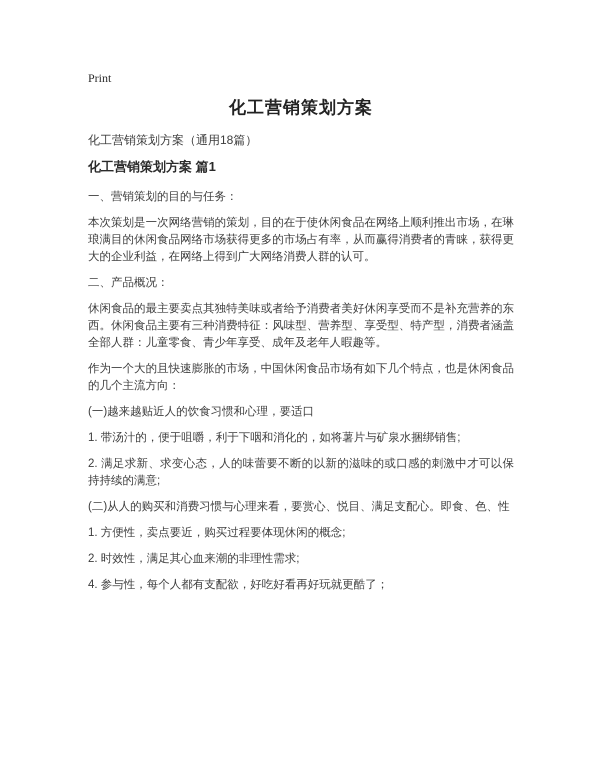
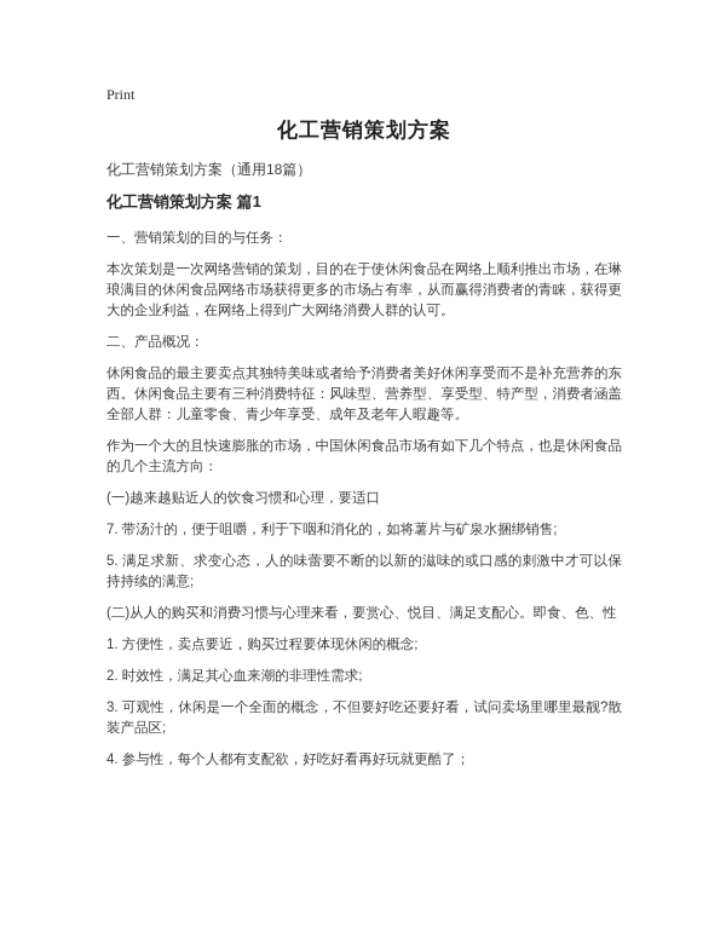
  Print
  化工营销策划方案
  化工营销策划方案（通用18篇）
  化工营销策划方案 篇1
  一、营销策划的目的与任务：
  本次策划是一次网络营销的策划，目的在于使休闲食品在网络上顺利推出市场，在琳琅满目的休闲食品网络市场获得更多的市场占有率，从而赢得消费者的青睐，获得更大的企业利益，在网络上得到广大网络消费人群的认可。
  二、产品概况：
  休闲食品的最主要卖点其独特美味或者给予消费者美好休闲享受而不是补充营养的东西。休闲食品主要有三种消费特征：风味型、营养型、享受型、特产型，消费者涵盖全部人群：儿童零食、青少年享受、成年及老年人暇趣等。
  作为一个大的且快速膨胀的市场，中国休闲食品市场有如下几个特点，也是休闲食品的几个主流方向：
  (一)越来越贴近人的饮食习惯和心理，要适口
- 1. 带汤汁的，便于咀嚼，利于下咽和消化的，如将薯片与矿泉水捆绑销售;
+ 7. 带汤汁的，便于咀嚼，利于下咽和消化的，如将薯片与矿泉水捆绑销售;
- 2. 满足求新、求变心态，人的味蕾要不断的以新的滋味的或口感的刺激中才可以保持持续的满意;
+ 5. 满足求新、求变心态，人的味蕾要不断的以新的滋味的或口感的刺激中才可以保持持续的满意;
  (二)从人的购买和消费习惯与心理来看，要赏心、悦目、满足支配心。即食、色、性
  1. 方便性，卖点要近，购买过程要体现休闲的概念;
  2. 时效性，满足其心血来潮的非理性需求;
+ 3. 可观性，休闲是一个全面的概念，不但要好吃还要好看，试问卖场里哪里最靓?散装产品区;
  4. 参与性，每个人都有支配欲，好吃好看再好玩就更酷了；
